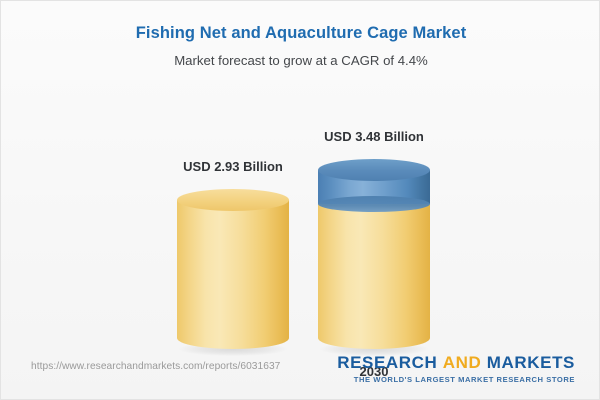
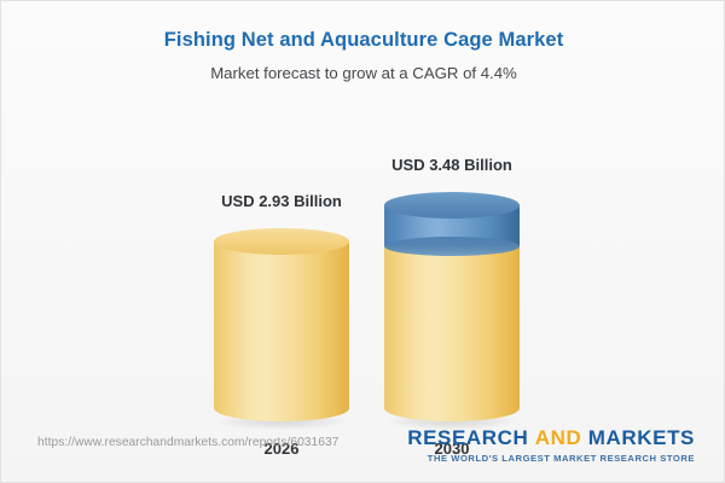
  Fishing Net and Aquaculture Cage Market
  Market forecast to grow at a CAGR of 4.4%
  USD 2.93 Billion
+ 2026
  USD 3.48 Billion
  2030
  https://www.researchandmarkets.com/reports/6031637
  RESEARCH AND MARKETS
  THE WORLD'S LARGEST MARKET RESEARCH STORE
